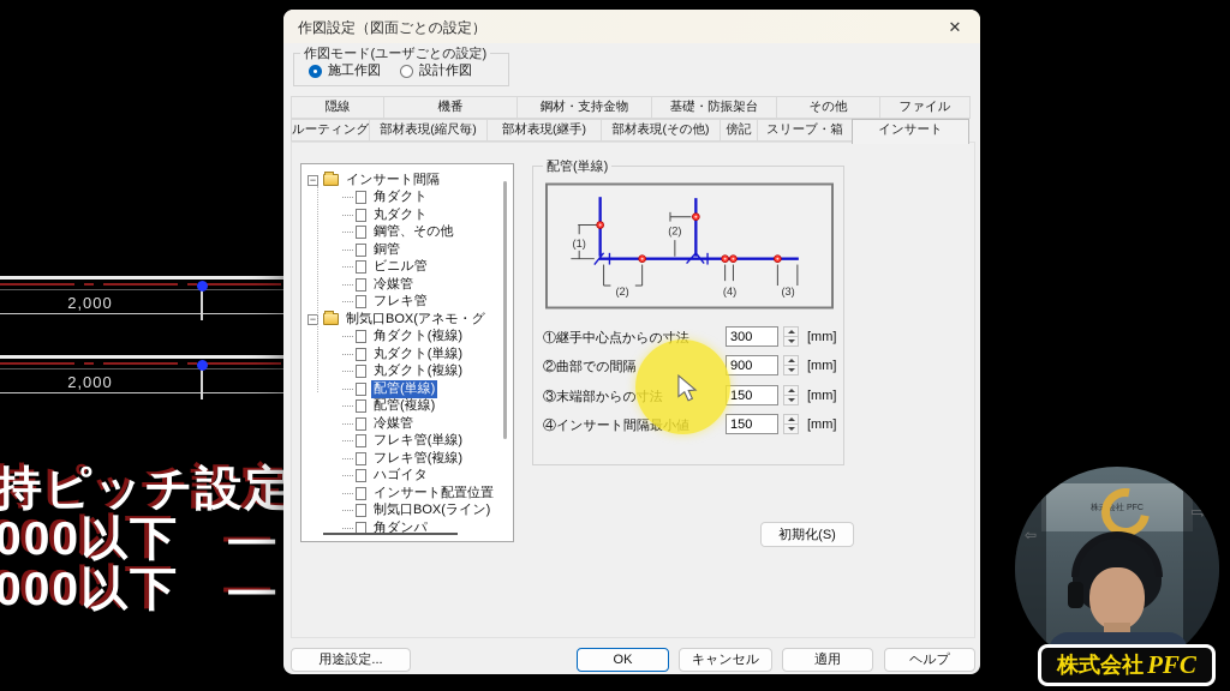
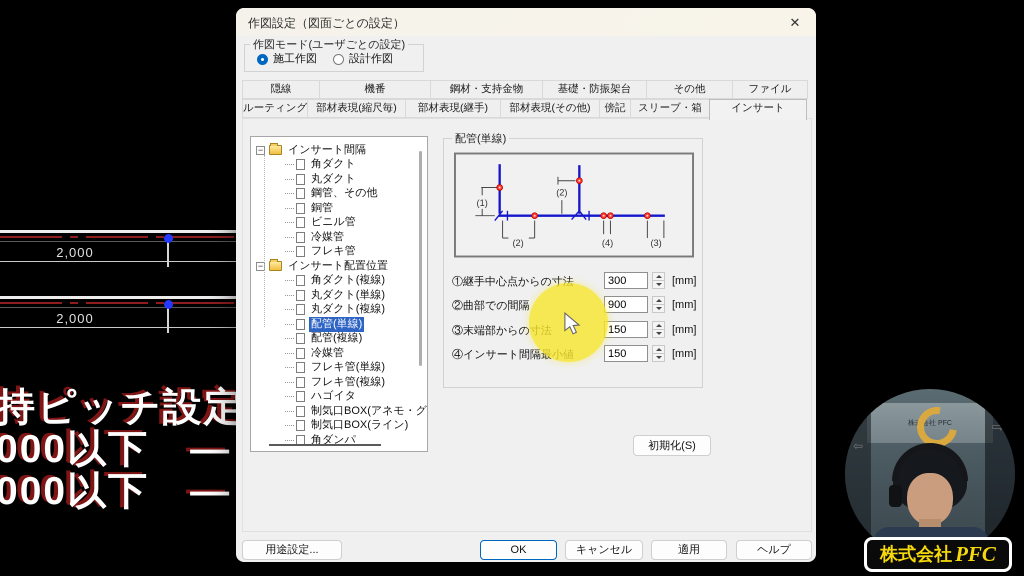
  2,000
  2,000
  持ピッチ設定
  000以下 ―
  000以下 ―
  作図設定（図面ごとの設定）
  ✕
  作図モード(ユーザごとの設定)
  施工作図
  設計作図
  隠線
  機番
  鋼材・支持金物
  基礎・防振架台
  その他
  ファイル
  ルーティング
  部材表現(縮尺毎)
  部材表現(継手)
  部材表現(その他)
  傍記
  スリーブ・箱
  インサート
  −
  インサート間隔
  角ダクト
  丸ダクト
  鋼管、その他
  銅管
  ビニル管
  冷媒管
  フレキ管
  −
- 制気口BOX(アネモ・グ
+ インサート配置位置
  角ダクト(複線)
  丸ダクト(単線)
  丸ダクト(複線)
  配管(単線)
  配管(複線)
  冷媒管
  フレキ管(単線)
  フレキ管(複線)
  ハゴイタ
- インサート配置位置
+ 制気口BOX(アネモ・グ
  制気口BOX(ライン)
  角ダンパ
  配管(単線)
  (1)
  (2)
  (2)
  (4)
  (3)
  ①継手中心点からの寸法
  300
  [mm]
  ②曲部での間隔
  900
  [mm]
  ③末端部からの寸法
  150
  [mm]
  ④インサート間隔最小値
  150
  [mm]
  初期化(S)
  用途設定...
  OK
  キャンセル
  適用
  ヘルプ
  ⇨
  ⇦
  株式会社
  PFC
